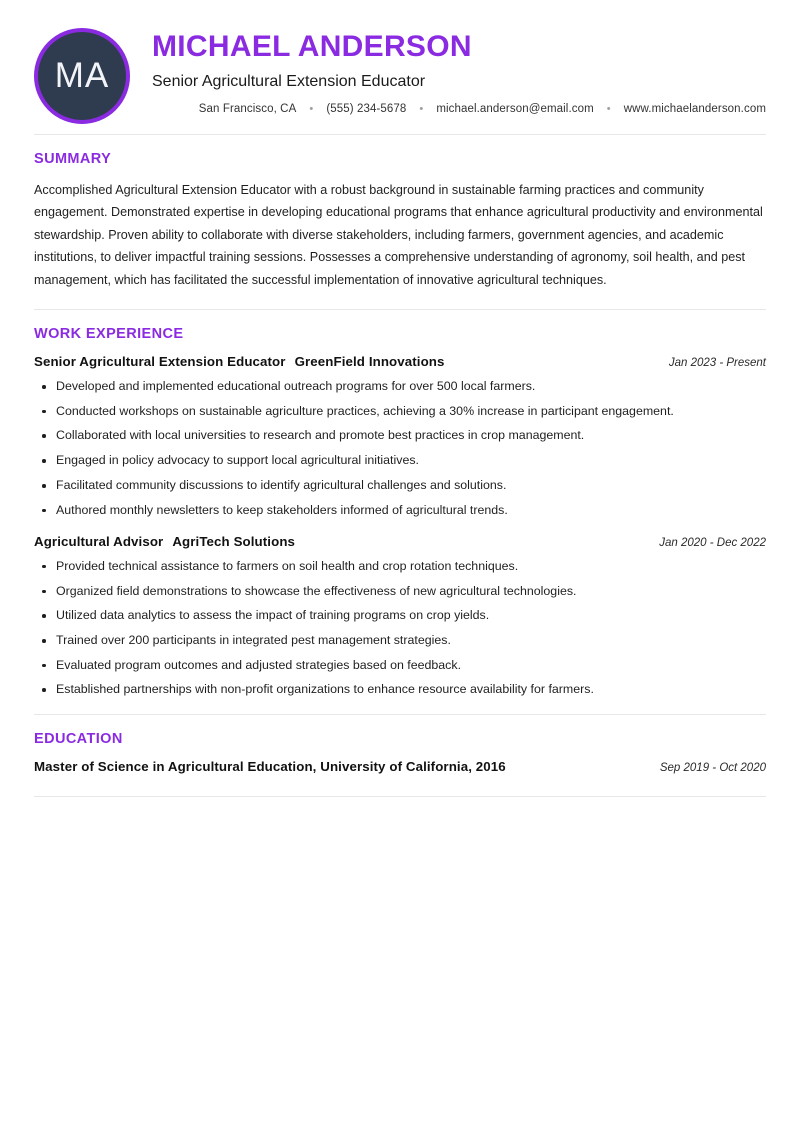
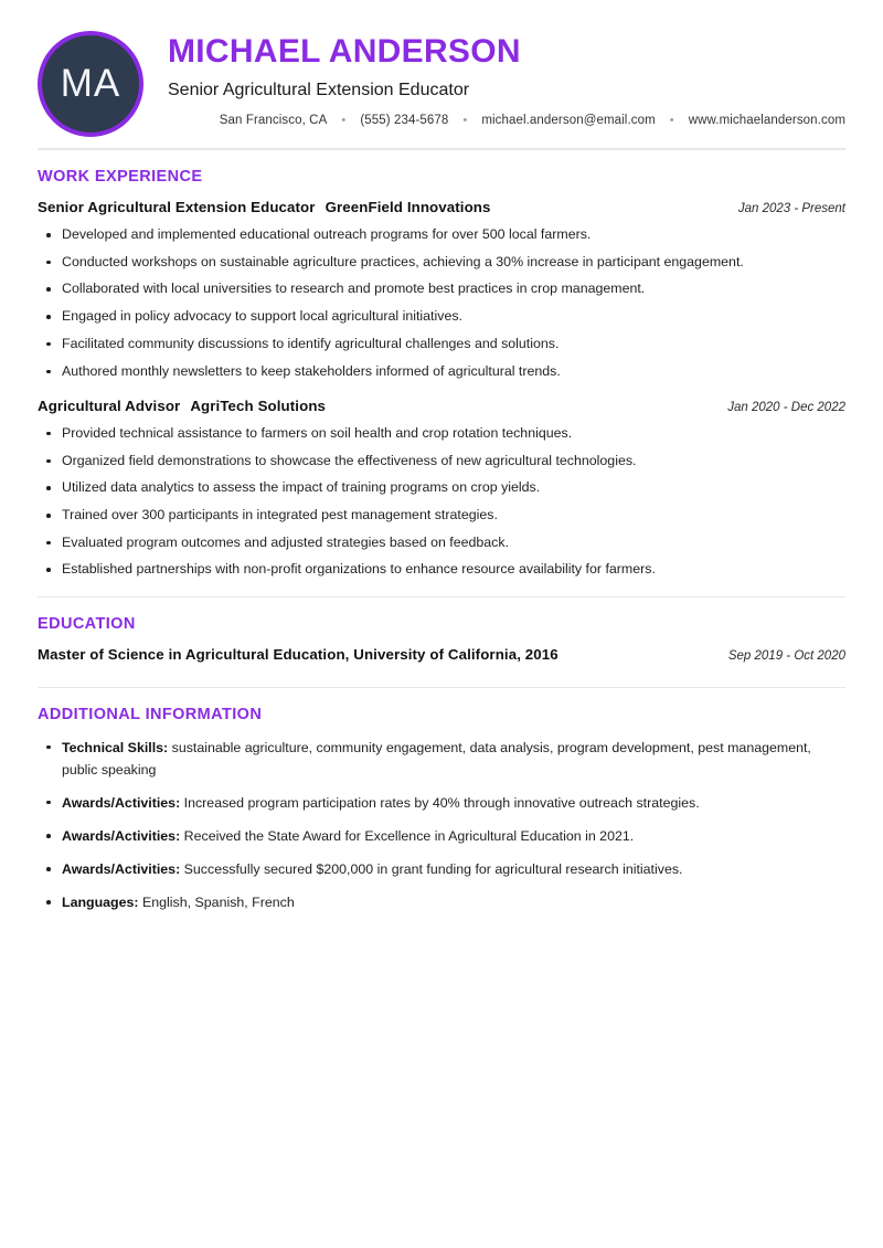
  MA
  MICHAEL ANDERSON
  Senior Agricultural Extension Educator
  San Francisco, CA
  •
  (555) 234-5678
  •
  michael.anderson@email.com
  •
  www.michaelanderson.com
- SUMMARY
- Accomplished Agricultural Extension Educator with a robust background in sustainable farming practices and community engagement. Demonstrated expertise in developing educational programs that enhance agricultural productivity and environmental stewardship. Proven ability to collaborate with diverse stakeholders, including farmers, government agencies, and academic institutions, to deliver impactful training sessions. Possesses a comprehensive understanding of agronomy, soil health, and pest management, which has facilitated the successful implementation of innovative agricultural techniques.
  WORK EXPERIENCE
  Senior Agricultural Extension Educator GreenField Innovations
  Jan 2023 - Present
  Developed and implemented educational outreach programs for over 500 local farmers.
  Conducted workshops on sustainable agriculture practices, achieving a 30% increase in participant engagement.
  Collaborated with local universities to research and promote best practices in crop management.
  Engaged in policy advocacy to support local agricultural initiatives.
  Facilitated community discussions to identify agricultural challenges and solutions.
  Authored monthly newsletters to keep stakeholders informed of agricultural trends.
  Agricultural Advisor AgriTech Solutions
  Jan 2020 - Dec 2022
  Provided technical assistance to farmers on soil health and crop rotation techniques.
  Organized field demonstrations to showcase the effectiveness of new agricultural technologies.
  Utilized data analytics to assess the impact of training programs on crop yields.
- Trained over 200 participants in integrated pest management strategies.
+ Trained over 300 participants in integrated pest management strategies.
  Evaluated program outcomes and adjusted strategies based on feedback.
  Established partnerships with non-profit organizations to enhance resource availability for farmers.
  EDUCATION
  Master of Science in Agricultural Education, University of California, 2016
  Sep 2019 - Oct 2020
+ ADDITIONAL INFORMATION
+ Technical Skills: sustainable agriculture, community engagement, data analysis, program development, pest management, public speaking
+ Awards/Activities: Increased program participation rates by 40% through innovative outreach strategies.
+ Awards/Activities: Received the State Award for Excellence in Agricultural Education in 2021.
+ Awards/Activities: Successfully secured $200,000 in grant funding for agricultural research initiatives.
+ Languages: English, Spanish, French
